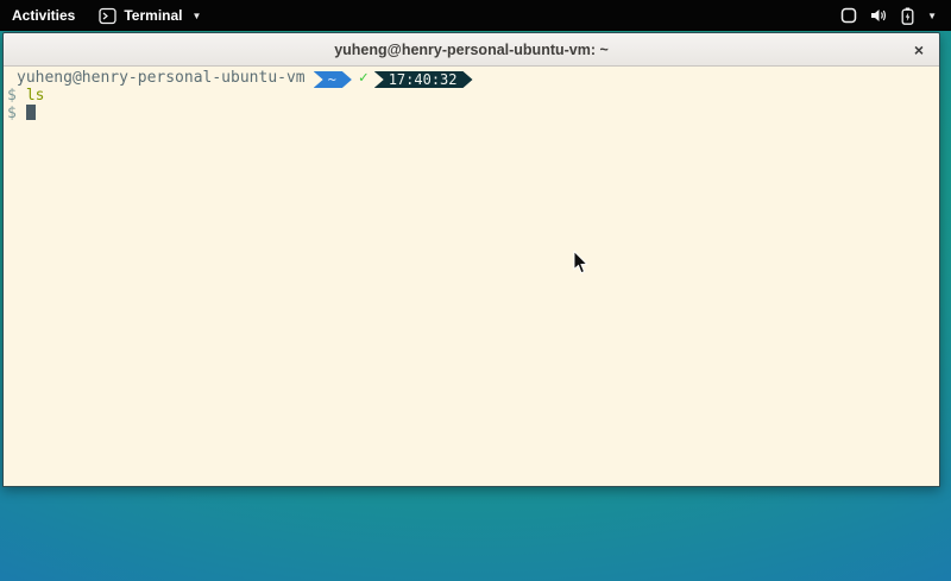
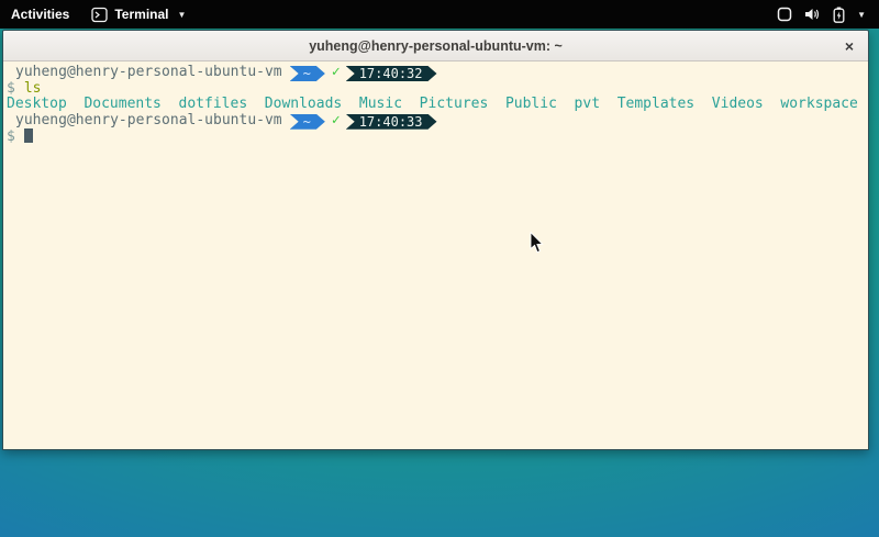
  Activities
  Terminal
  ▼
  ▼
  yuheng@henry-personal-ubuntu-vm: ~
  ×
  yuheng@henry-personal-ubuntu-vm ~ ✓ 17:40:32
  $ ls
+ Desktop Documents dotfiles Downloads Music Pictures Public pvt Templates Videos workspace
+ yuheng@henry-personal-ubuntu-vm ~ ✓ 17:40:33
  $
